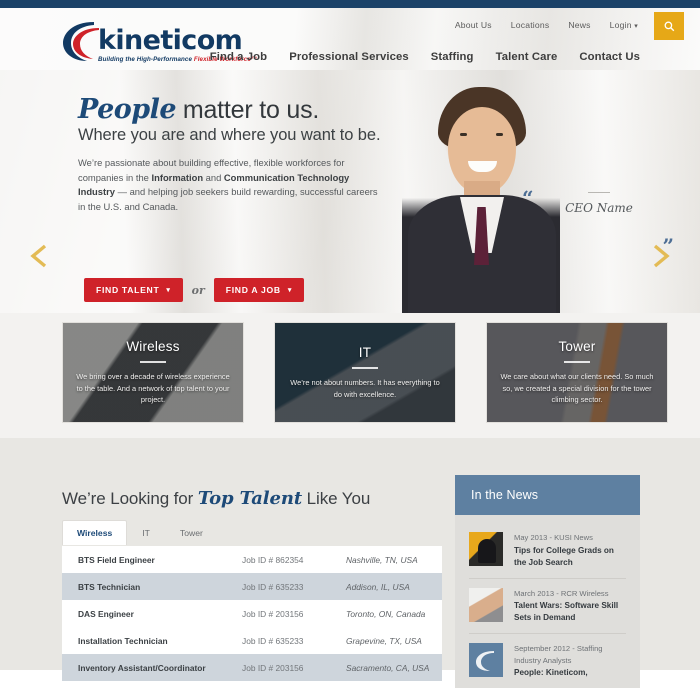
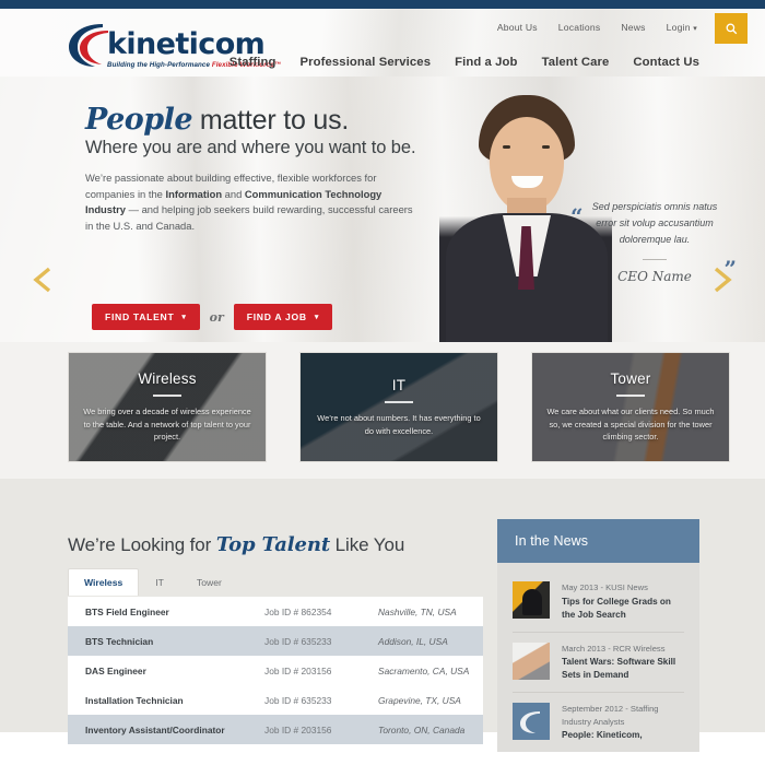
  kineticom
  About Us
  Locations
  News
  Login
- Find a Job
+ Staffing
  Professional Services
- Staffing
+ Find a Job
  Talent Care
  Contact Us
  People matter to us.
  Where you are and where you want to be.
  We’re passionate about building effective, flexible workforces for companies in the Information and Communication Technology Industry — and helping job seekers build rewarding, successful careers in the U.S. and Canada.
  FIND TALENT
  or
  FIND A JOB
  “
  ”
+ Sed perspiciatis omnis natus error sit volup accusantium doloremque lau.
  CEO Name
  Wireless
  We bring over a decade of wireless experience to the table. And a network of top talent to your project.
  IT
  We’re not about numbers. It has everything to do with excellence.
  Tower
  We care about what our clients need. So much so, we created a special division for the tower climbing sector.
  We’re Looking for Top Talent Like You
  Wireless
  IT
  Tower
  BTS Field Engineer
  Job ID # 862354
  Nashville, TN, USA
  BTS Technician
  Job ID # 635233
  Addison, IL, USA
  DAS Engineer
  Job ID # 203156
- Toronto, ON, Canada
+ Sacramento, CA, USA
  Installation Technician
  Job ID # 635233
  Grapevine, TX, USA
  Inventory Assistant/Coordinator
  Job ID # 203156
- Sacramento, CA, USA
+ Toronto, ON, Canada
  In the News
  May 2013 - KUSI News
  Tips for College Grads on the Job Search
  March 2013 - RCR Wireless
  Talent Wars: Software Skill Sets in Demand
  September 2012 - Staffing Industry Analysts
  People: Kineticom,
